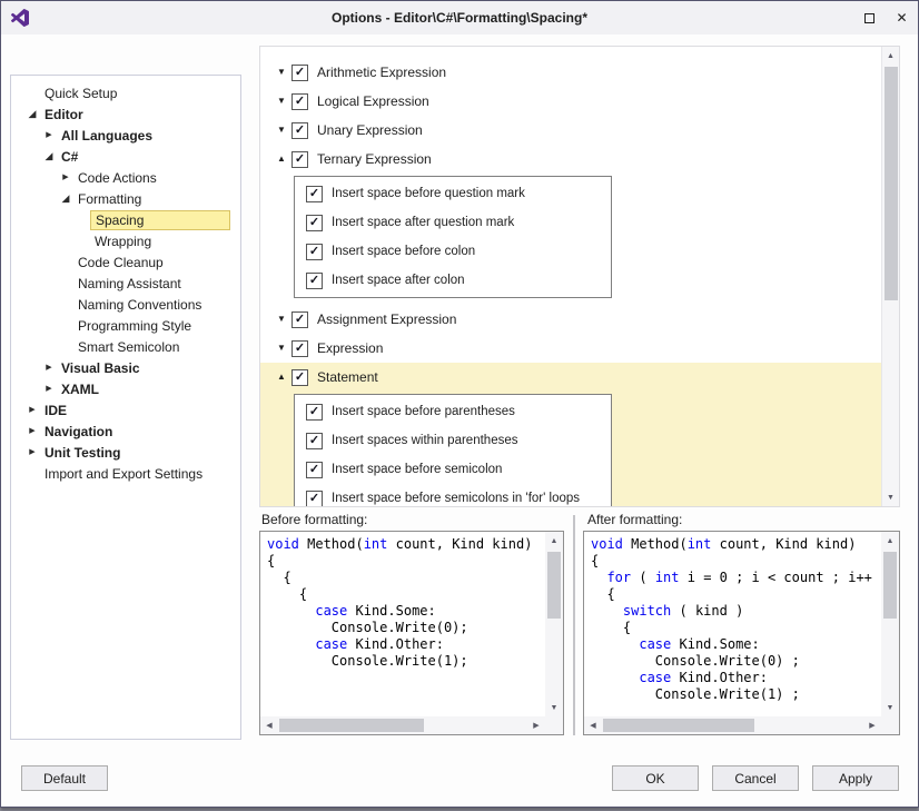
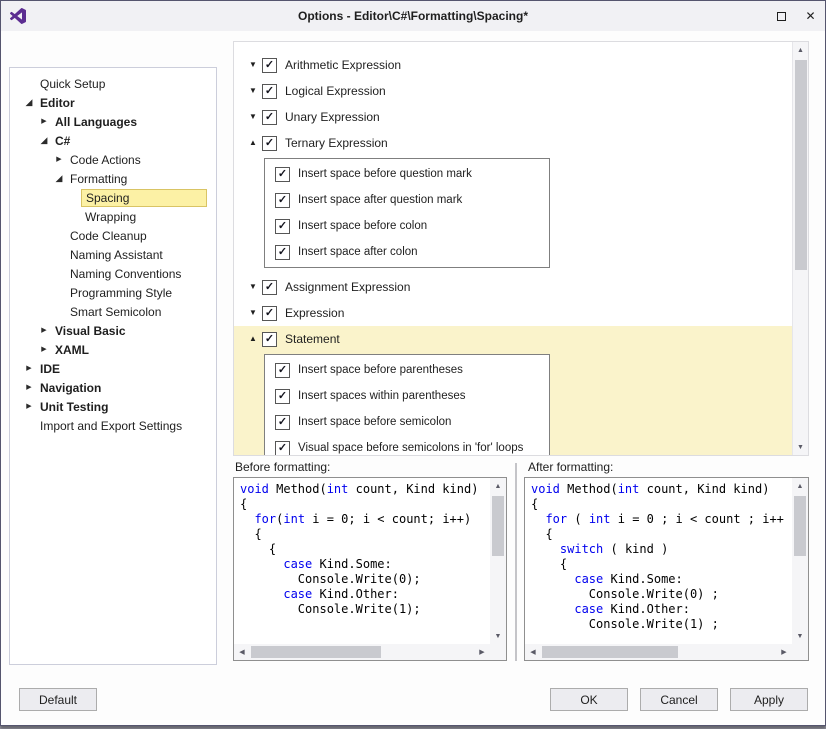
  Options - Editor\C#\Formatting\Spacing*
  ✕
  Quick Setup
  ◢
  Editor
  All Languages
  ◢
  C#
  Code Actions
  ◢
  Formatting
  Spacing
  Wrapping
  Code Cleanup
  Naming Assistant
  Naming Conventions
  Programming Style
  Smart Semicolon
  Visual Basic
  XAML
  IDE
  Navigation
  Unit Testing
  Import and Export Settings
  ▼
  ✓
  Arithmetic Expression
  ▼
  ✓
  Logical Expression
  ▼
  ✓
  Unary Expression
  ▲
  ✓
  Ternary Expression
  ✓
  Insert space before question mark
  ✓
  Insert space after question mark
  ✓
  Insert space before colon
  ✓
  Insert space after colon
  ▼
  ✓
  Assignment Expression
  ▼
  ✓
  Expression
  ▲
  ✓
  Statement
  ✓
  Insert space before parentheses
  ✓
  Insert spaces within parentheses
  ✓
  Insert space before semicolon
  ✓
- Insert space before semicolons in 'for' loops
+ Visual space before semicolons in 'for' loops
  Before formatting:
  After formatting:
  void Method(int count, Kind kind)
  {
+ for(int i = 0; i < count; i++)
  {
  {
  case Kind.Some:
  Console.Write(0);
  case Kind.Other:
  Console.Write(1);
  void Method(int count, Kind kind)
  {
  for ( int i = 0 ; i < count ; i++
  {
  switch ( kind )
  {
  case Kind.Some:
  Console.Write(0) ;
  case Kind.Other:
  Console.Write(1) ;
  Default
  OK
  Cancel
  Apply
